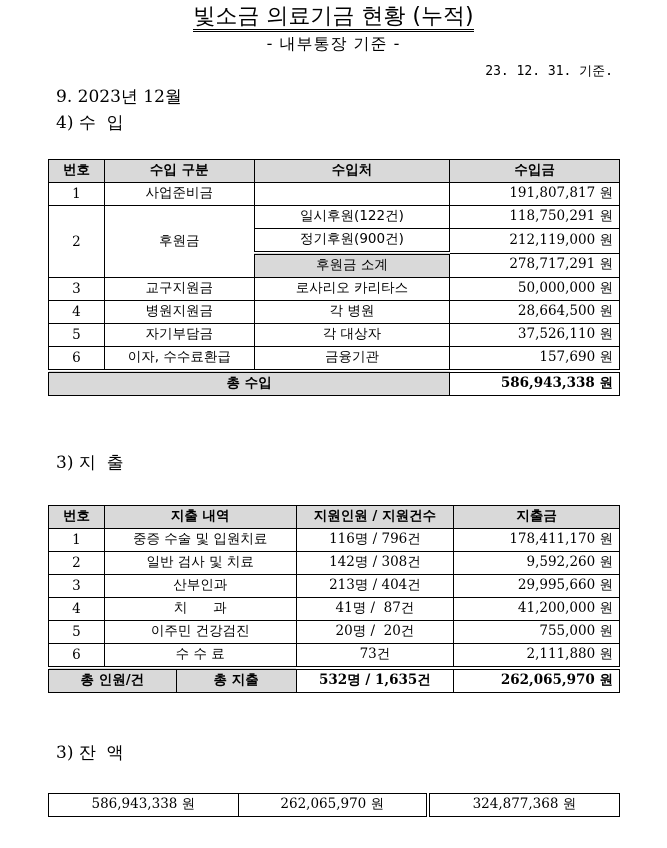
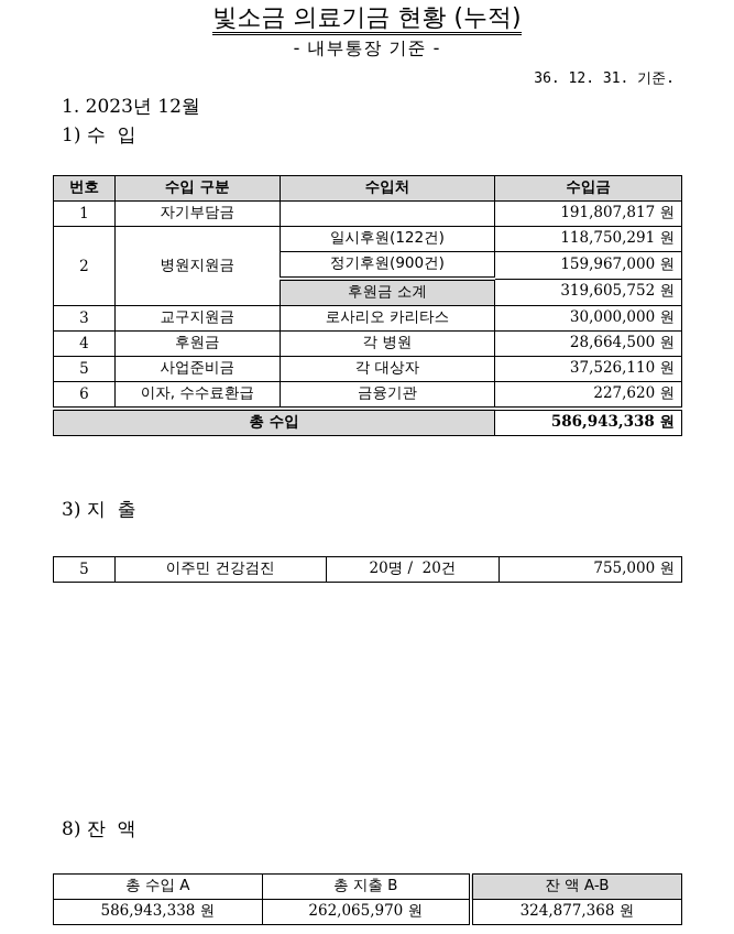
  빛소금 의료기금 현황 (누적)
  - 내부통장 기준 -
- 23. 12. 31. 기준.
+ 36. 12. 31. 기준.
- 9. 2023년 12월
+ 1. 2023년 12월
- 4) 수 입
+ 1) 수 입
  번호	수입 구분	수입처	수입금
- 1	사업준비금		191,807,817 원
+ 1	자기부담금		191,807,817 원
- 2	후원금	일시후원(122건)	118,750,291 원
+ 2	병원지원금	일시후원(122건)	118,750,291 원
- 정기후원(900건)	212,119,000 원
+ 정기후원(900건)	159,967,000 원
- 후원금 소계	278,717,291 원
+ 후원금 소계	319,605,752 원
- 3	교구지원금	로사리오 카리타스	50,000,000 원
+ 3	교구지원금	로사리오 카리타스	30,000,000 원
- 4	병원지원금	각 병원	28,664,500 원
+ 4	후원금	각 병원	28,664,500 원
- 5	자기부담금	각 대상자	37,526,110 원
+ 5	사업준비금	각 대상자	37,526,110 원
- 6	이자, 수수료환급	금융기관	157,690 원
+ 6	이자, 수수료환급	금융기관	227,620 원
  총 수입	586,943,338 원
  3) 지 출
- 번호	지출 내역	지원인원 / 지원건수	지출금
- 1	중증 수술 및 입원치료	116명 / 796건	178,411,170 원
- 2	일반 검사 및 치료	142명 / 308건	9,592,260 원
- 3	산부인과	213명 / 404건	29,995,660 원
- 4	치 과	41명 / 87건	41,200,000 원
  5	이주민 건강검진	20명 / 20건	755,000 원
- 6	수 수 료	73건	2,111,880 원
- 총 인원/건	총 지출	532명 / 1,635건	262,065,970 원
- 3) 잔 액
+ 8) 잔 액
+ 총 수입 A	총 지출 B	잔 액 A-B
  586,943,338 원	262,065,970 원	324,877,368 원
